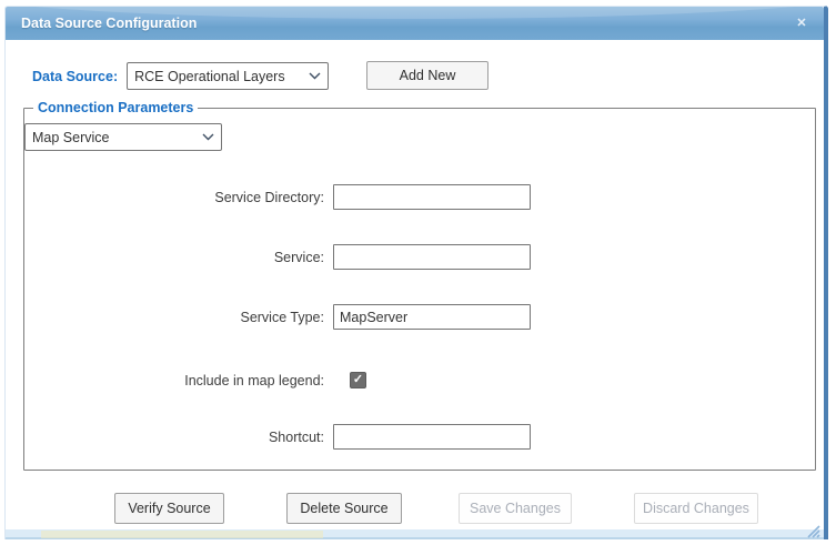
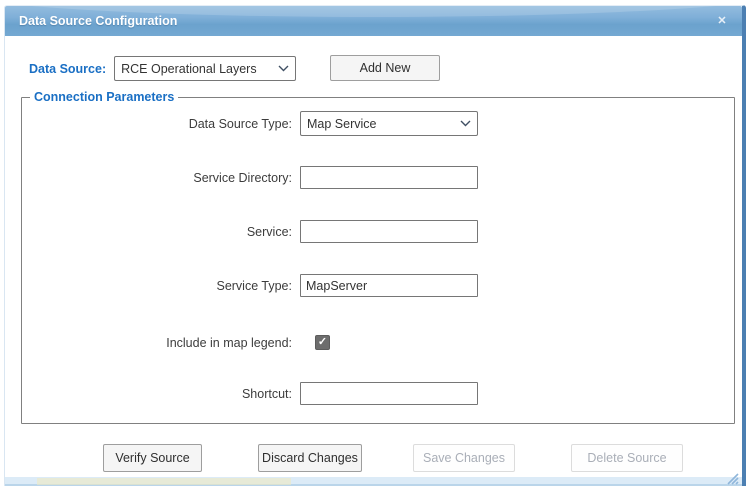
  Data Source Configuration
  ✕
  Data Source:
  RCE Operational Layers
  Add New
  Connection Parameters
+ Data Source Type:
  Map Service
  Service Directory:
  Service:
  Service Type:
  MapServer
  Include in map legend:
  ✓
  Shortcut:
  Verify Source
- Delete Source
+ Discard Changes
  Save Changes
- Discard Changes
+ Delete Source
